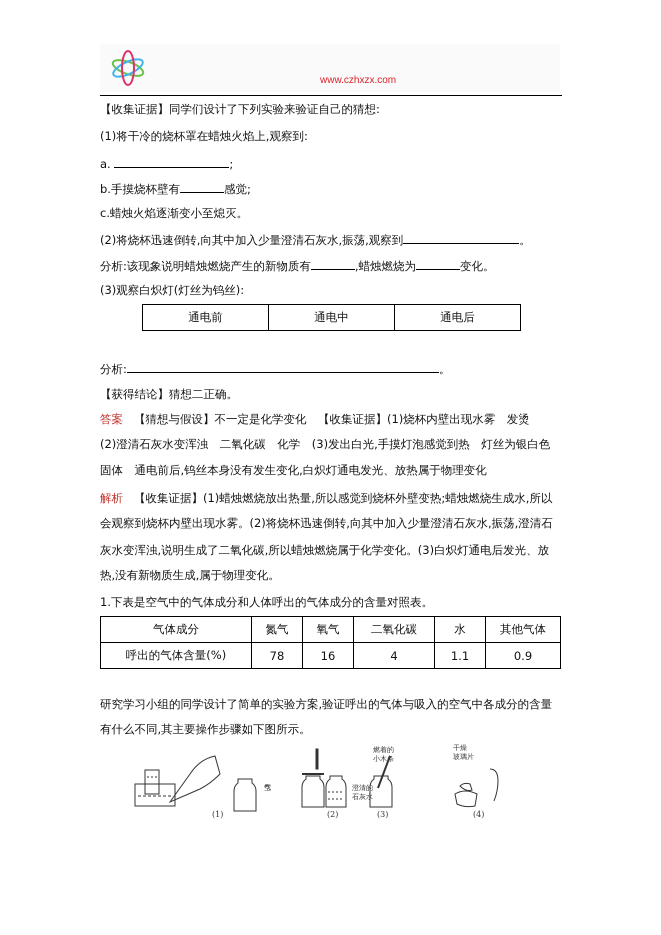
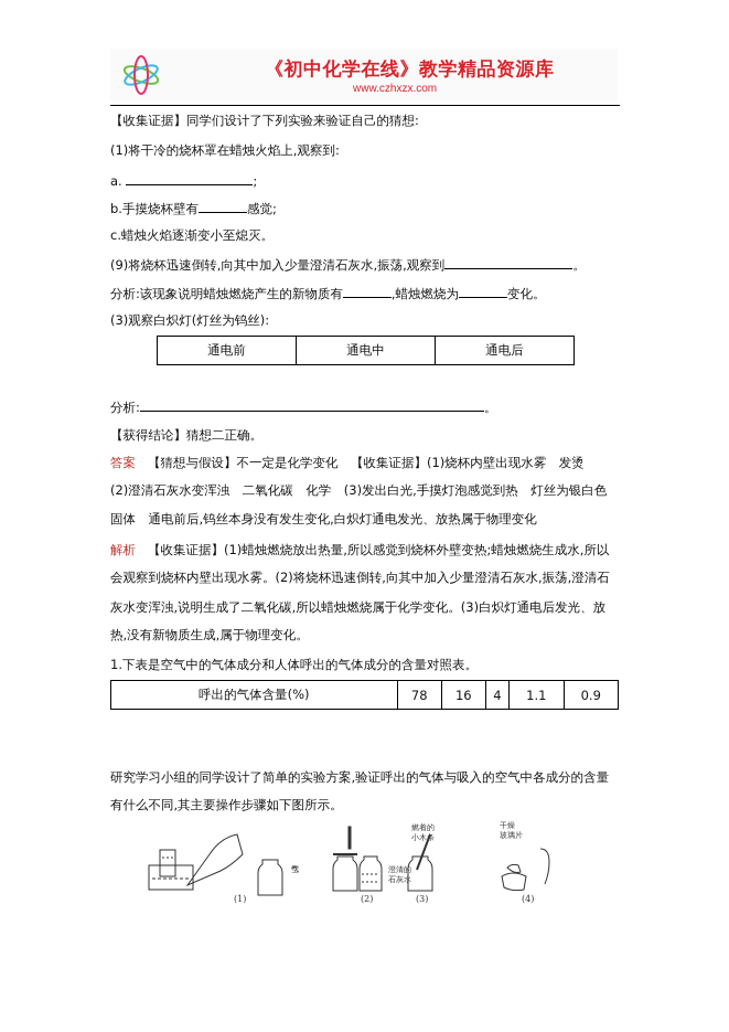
+ 《初中化学在线》教学精品资源库
  www.czhxzx.com
  【收集证据】同学们设计了下列实验来验证自己的猜想:
  (1)将干冷的烧杯罩在蜡烛火焰上,观察到:
  a. ;
  b.手摸烧杯壁有 感觉;
  c.蜡烛火焰逐渐变小至熄灭。
- (2)将烧杯迅速倒转,向其中加入少量澄清石灰水,振荡,观察到 。
+ (9)将烧杯迅速倒转,向其中加入少量澄清石灰水,振荡,观察到 。
  分析:该现象说明蜡烛燃烧产生的新物质有 ,蜡烛燃烧为 变化。
  (3)观察白炽灯(灯丝为钨丝):
  通电前	通电中	通电后
  分析: 。
  【获得结论】猜想二正确。
  答案 【猜想与假设】不一定是化学变化 【收集证据】(1)烧杯内壁出现水雾 发烫
  (2)澄清石灰水变浑浊 二氧化碳 化学 (3)发出白光,手摸灯泡感觉到热 灯丝为银白色
  固体 通电前后,钨丝本身没有发生变化,白炽灯通电发光、放热属于物理变化
  解析 【收集证据】(1)蜡烛燃烧放出热量,所以感觉到烧杯外壁变热;蜡烛燃烧生成水,所以
  会观察到烧杯内壁出现水雾。(2)将烧杯迅速倒转,向其中加入少量澄清石灰水,振荡,澄清石
  灰水变浑浊,说明生成了二氧化碳,所以蜡烛燃烧属于化学变化。(3)白炽灯通电后发光、放
  热,没有新物质生成,属于物理变化。
  1.下表是空气中的气体成分和人体呼出的气体成分的含量对照表。
- 气体成分	氮气	氧气	二氧化碳	水	其他气体
  呼出的气体含量(%)	78	16	4	1.1	0.9
  研究学习小组的同学设计了简单的实验方案,验证呼出的气体与吸入的空气中各成分的含量
  有什么不同,其主要操作步骤如下图所示。
  澄清的
  石灰水
  燃着的
  小木条
  干燥
  玻璃片
  (1)
  (2)
  (3)
  (4)
